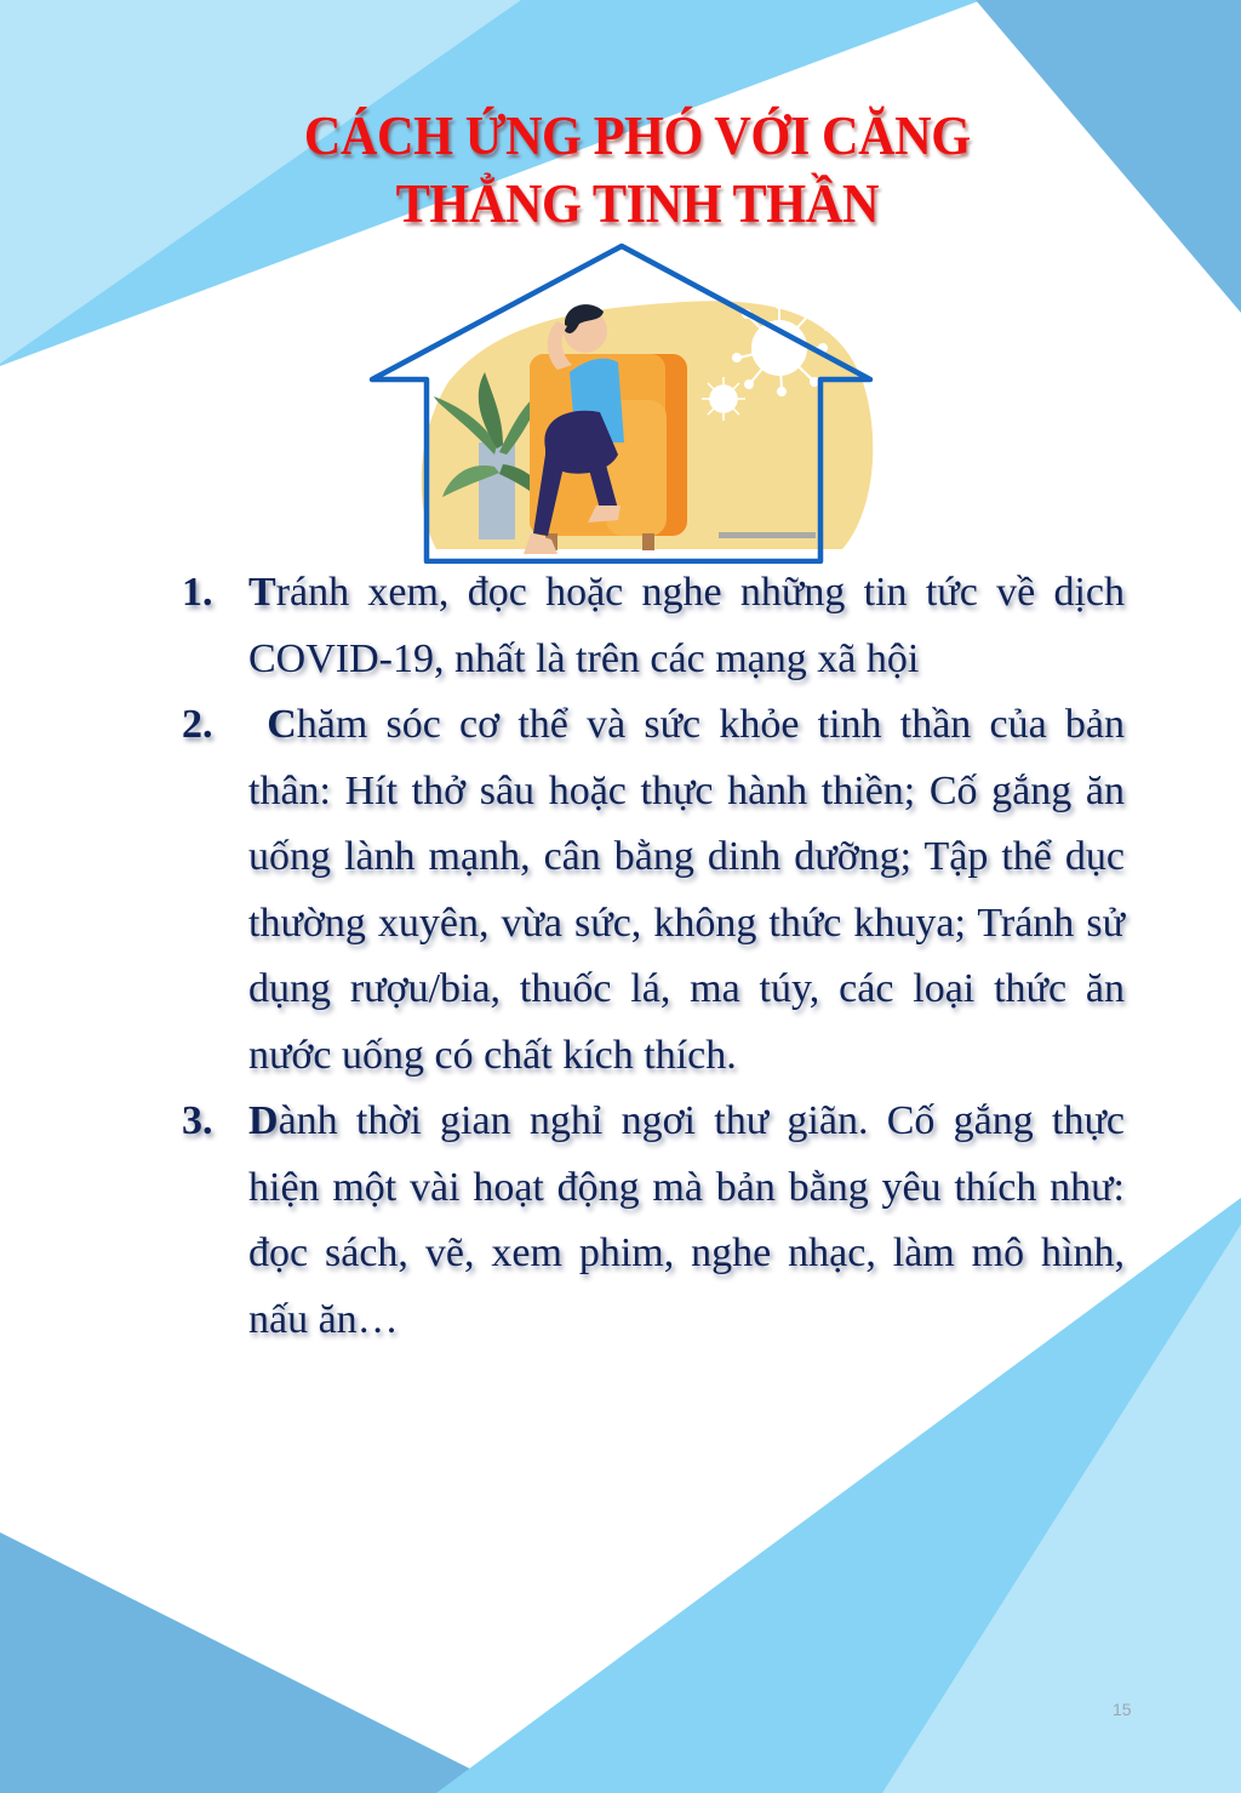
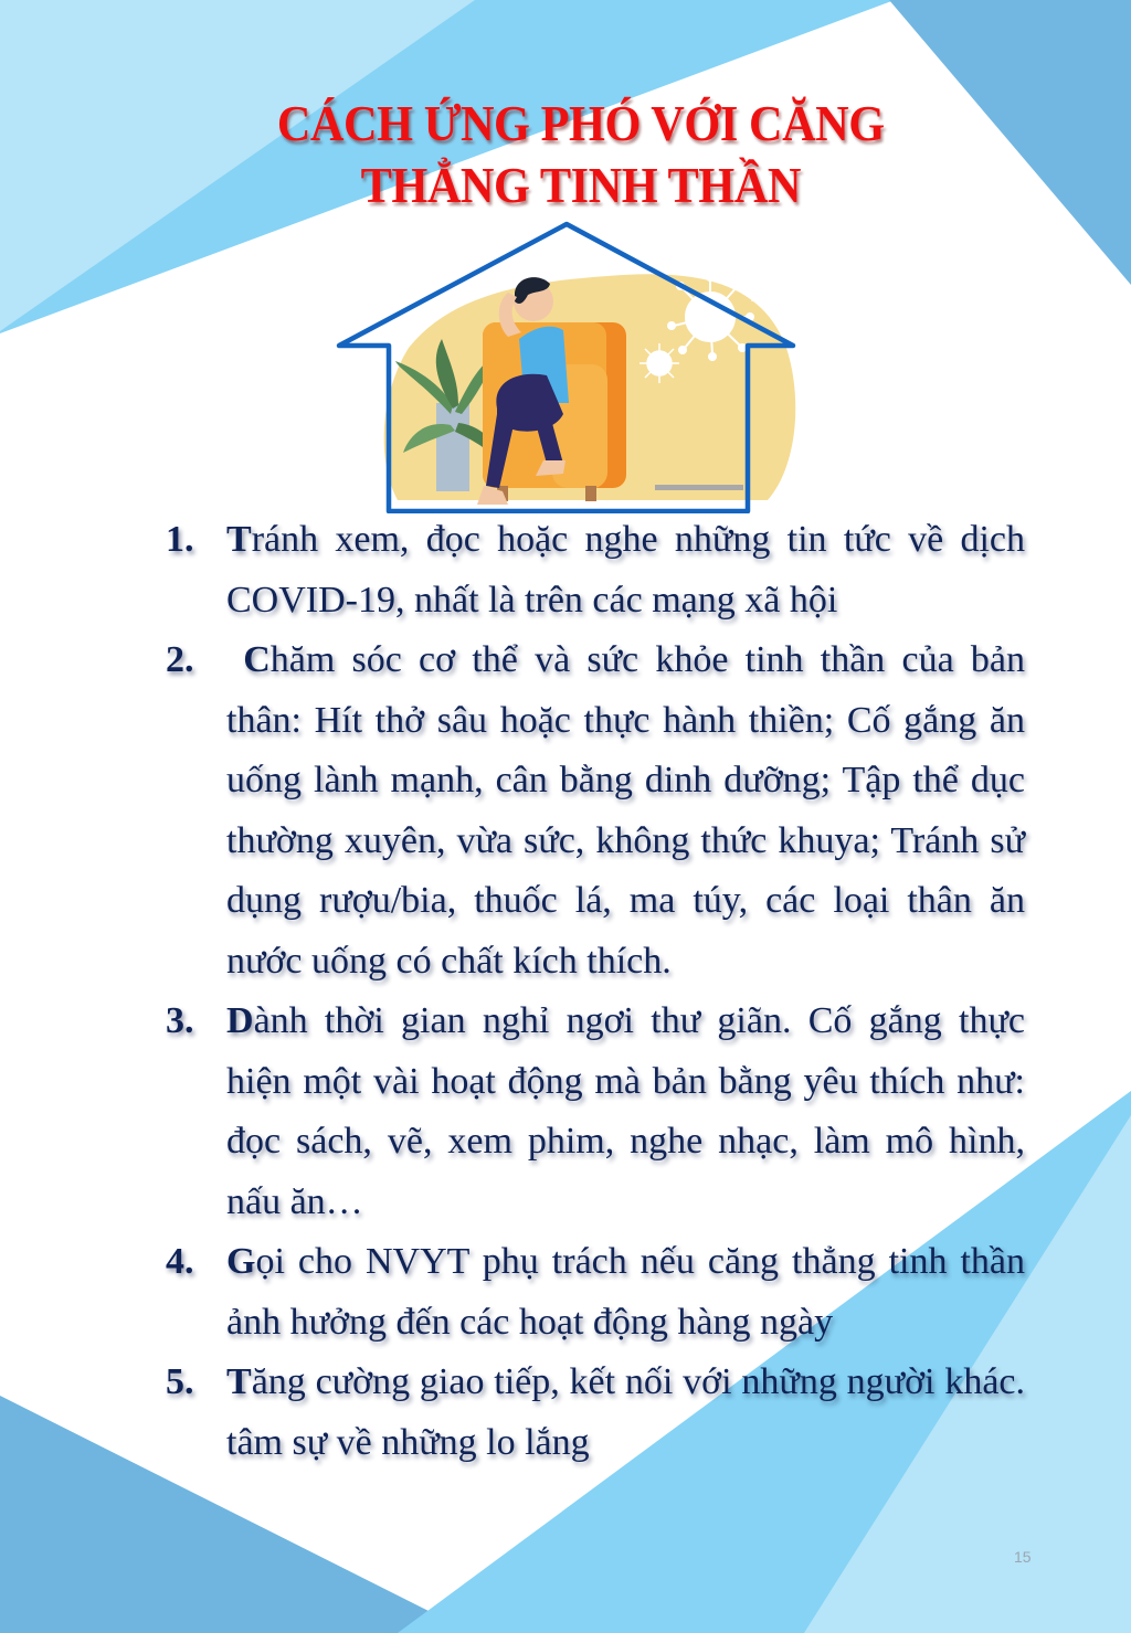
  CÁCH ỨNG PHÓ VỚI CĂNG
  THẲNG TINH THẦN
  1.
  Tránh xem, đọc hoặc nghe những tin tức về dịch COVID-19, nhất là trên các mạng xã hội
  2.
- Chăm sóc cơ thể và sức khỏe tinh thần của bản thân: Hít thở sâu hoặc thực hành thiền; Cố gắng ăn uống lành mạnh, cân bằng dinh dưỡng; Tập thể dục thường xuyên, vừa sức, không thức khuya; Tránh sử dụng rượu/bia, thuốc lá, ma túy, các loại thức ăn nước uống có chất kích thích.
+ Chăm sóc cơ thể và sức khỏe tinh thần của bản thân: Hít thở sâu hoặc thực hành thiền; Cố gắng ăn uống lành mạnh, cân bằng dinh dưỡng; Tập thể dục thường xuyên, vừa sức, không thức khuya; Tránh sử dụng rượu/bia, thuốc lá, ma túy, các loại thân ăn nước uống có chất kích thích.
  3.
  Dành thời gian nghỉ ngơi thư giãn. Cố gắng thực hiện một vài hoạt động mà bản bằng yêu thích như: đọc sách, vẽ, xem phim, nghe nhạc, làm mô hình, nấu ăn…
+ 4.
+ Gọi cho NVYT phụ trách nếu căng thẳng tinh thần ảnh hưởng đến các hoạt động hàng ngày
+ 5.
+ Tăng cường giao tiếp, kết nối với những người khác. tâm sự về những lo lắng
  15
